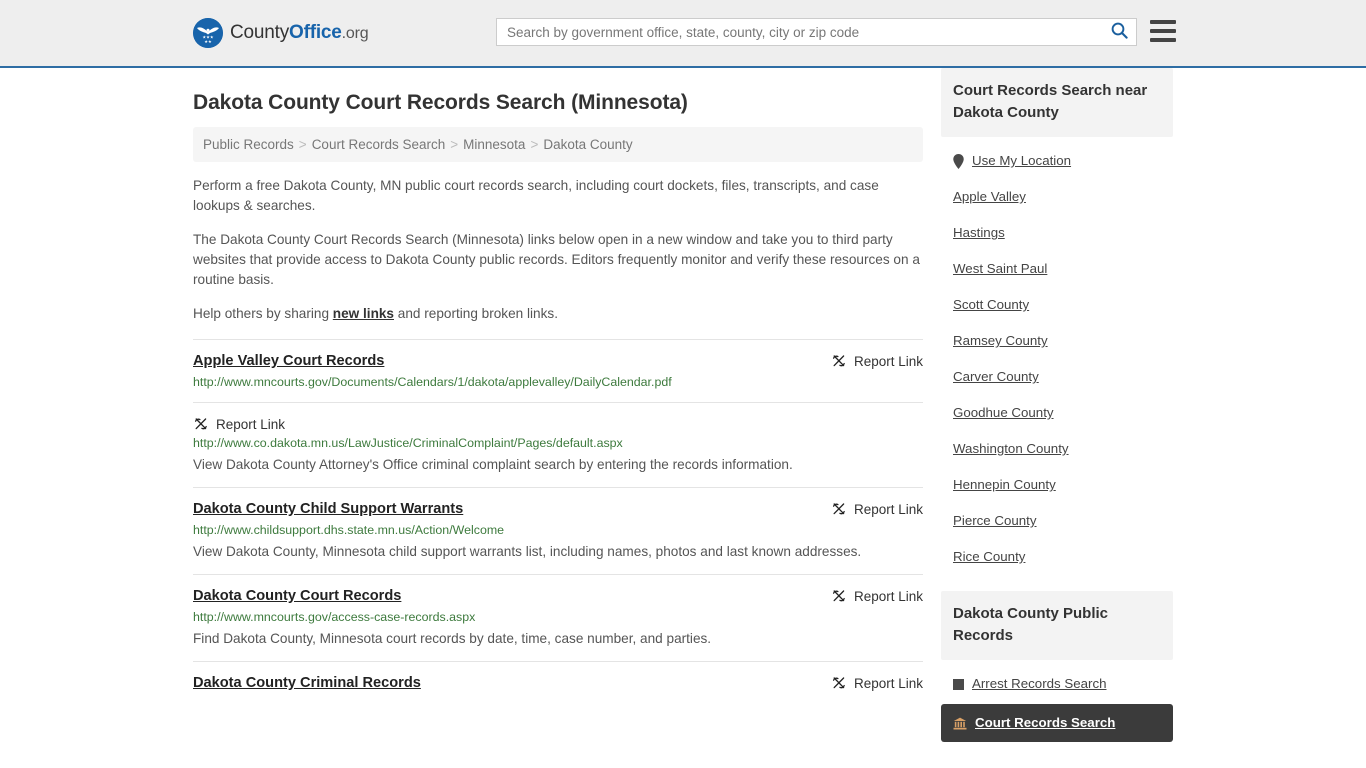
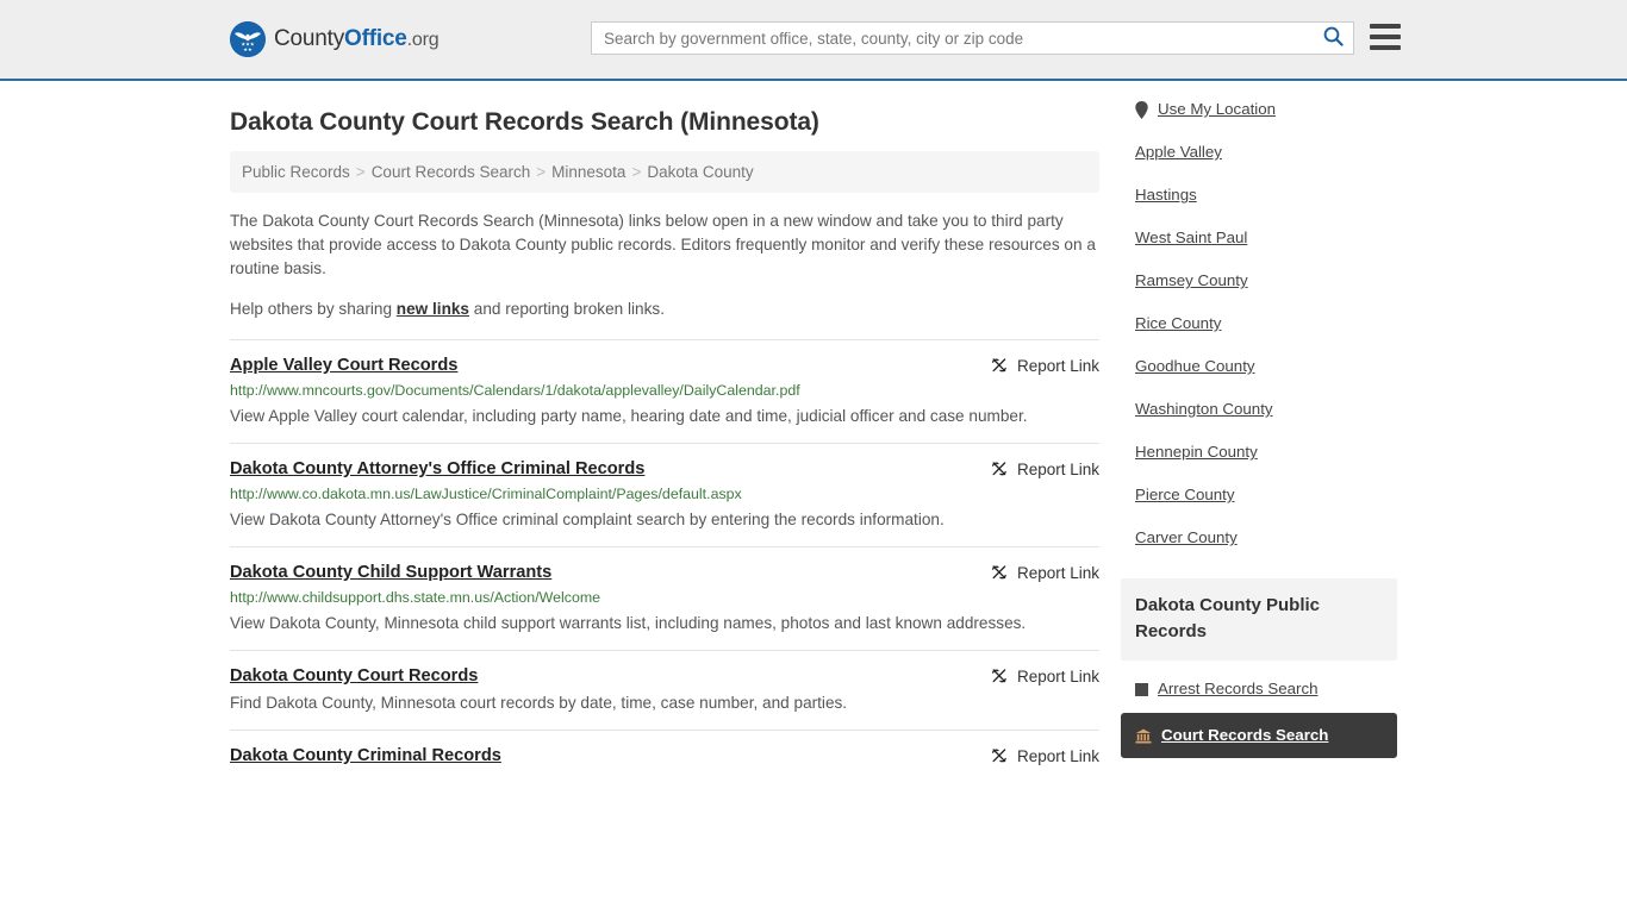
  CountyOffice.org
  Search by government office, state, county, city or zip code
  Dakota County Court Records Search (Minnesota)
  Public Records > Court Records Search > Minnesota > Dakota County
- Perform a free Dakota County, MN public court records search, including court dockets, files, transcripts, and case lookups & searches.
  The Dakota County Court Records Search (Minnesota) links below open in a new window and take you to third party websites that provide access to Dakota County public records. Editors frequently monitor and verify these resources on a routine basis.
  Help others by sharing new links and reporting broken links.
  Apple Valley Court Records
  Report Link
  http://www.mncourts.gov/Documents/Calendars/1/dakota/applevalley/DailyCalendar.pdf
+ View Apple Valley court calendar, including party name, hearing date and time, judicial officer and case number.
+ Dakota County Attorney's Office Criminal Records
  Report Link
  http://www.co.dakota.mn.us/LawJustice/CriminalComplaint/Pages/default.aspx
  View Dakota County Attorney's Office criminal complaint search by entering the records information.
  Dakota County Child Support Warrants
  Report Link
  http://www.childsupport.dhs.state.mn.us/Action/Welcome
  View Dakota County, Minnesota child support warrants list, including names, photos and last known addresses.
  Dakota County Court Records
  Report Link
- http://www.mncourts.gov/access-case-records.aspx
  Find Dakota County, Minnesota court records by date, time, case number, and parties.
  Dakota County Criminal Records
  Report Link
- Court Records Search near Dakota County
  Use My Location
  Apple Valley
  Hastings
  West Saint Paul
- Scott County
  Ramsey County
- Carver County
+ Rice County
  Goodhue County
  Washington County
  Hennepin County
  Pierce County
- Rice County
+ Carver County
  Dakota County Public Records
  Arrest Records Search
  Court Records Search
